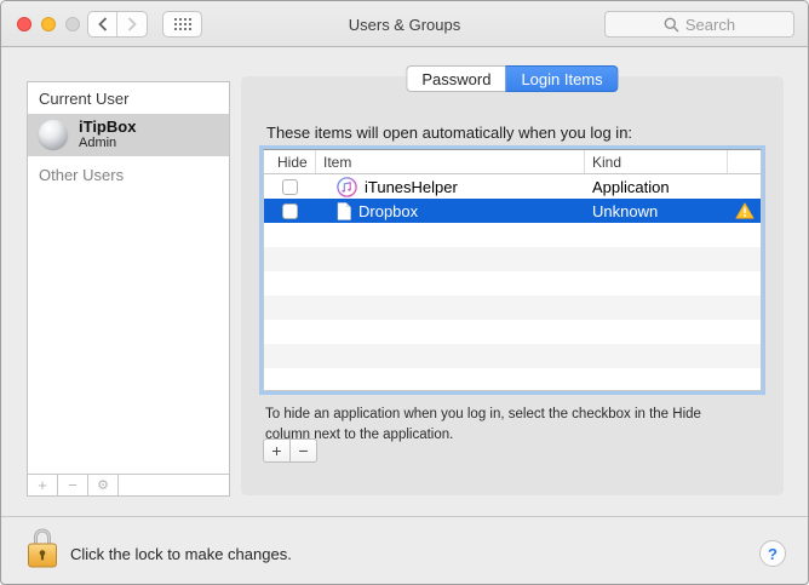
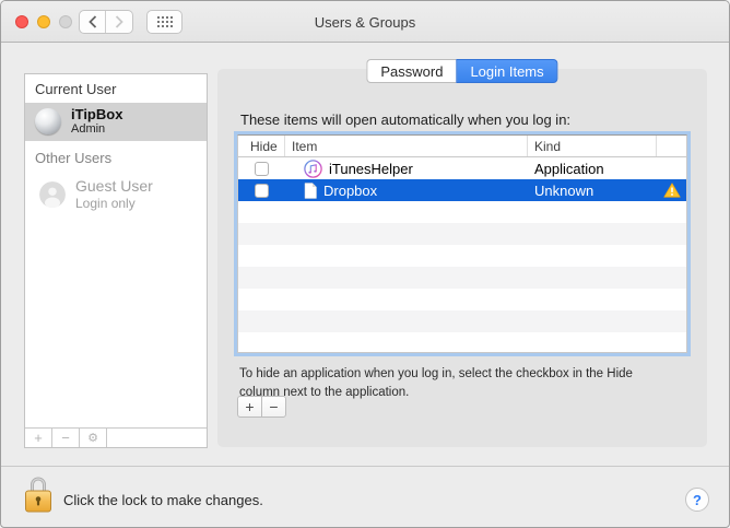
  Users & Groups
- Search
  Current User
  iTipBox
  Admin
  Other Users
+ Guest User
+ Login only
  +
  −
  ⚙
  Password
  Login Items
  These items will open automatically when you log in:
  Hide
  Item
  Kind
  iTunesHelper
  Application
  Dropbox
  Unknown
  To hide an application when you log in, select the checkbox in the Hide column next to the application.
  +
  −
  Click the lock to make changes.
  ?
